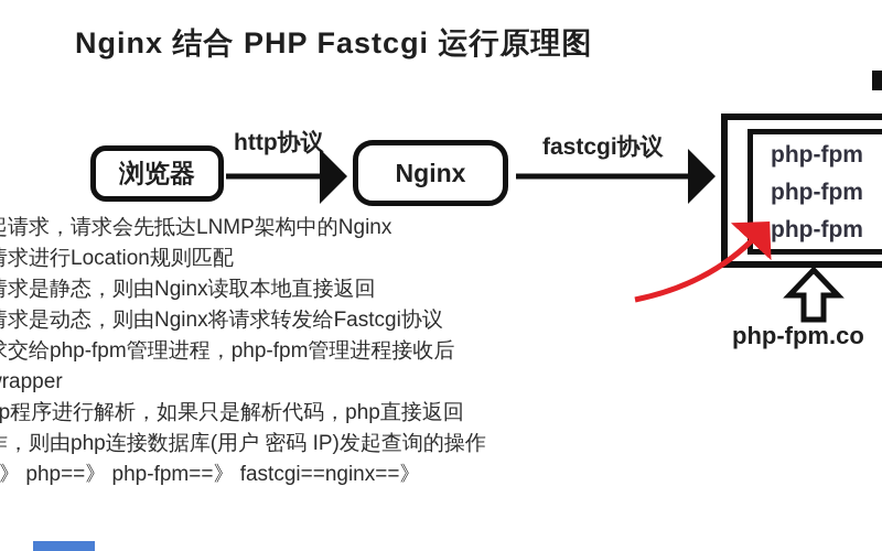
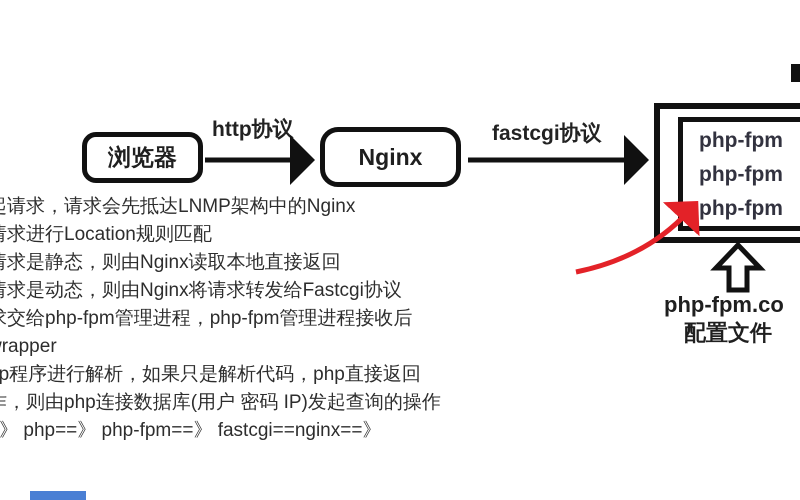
- Nginx 结合 PHP Fastcgi 运行原理图
  浏览器
  http协议
  Nginx
  fastcgi协议
  php-fpm
  php-fpm
  php-fpm
  php-fpm.co
+ 配置文件
  请求，请求会先抵达LNMP架构中的Nginx
  求进行Location规则匹配
  求是静态，则由Nginx读取本地直接返回
  求是动态，则由Nginx将请求转发给Fastcgi协议
  交给php-fpm管理进程，php-fpm管理进程接收后
  rapper
  p程序进行解析，如果只是解析代码，php直接返回
  ，则由php连接数据库(用户 密码 IP)发起查询的操作
  》 php==》 php-fpm==》 fastcgi==nginx==》
